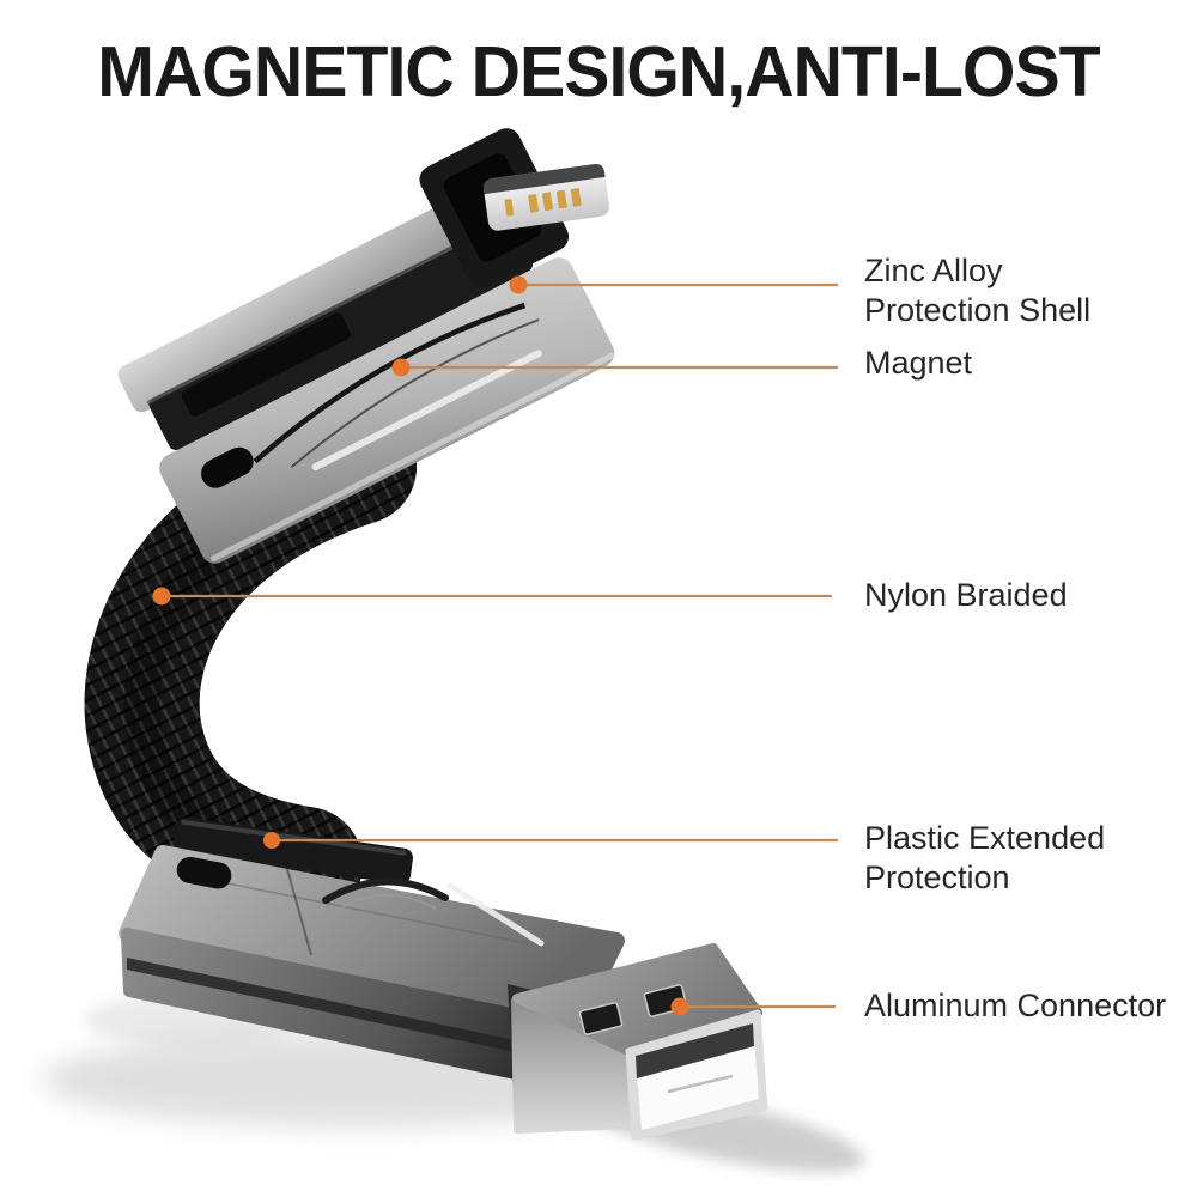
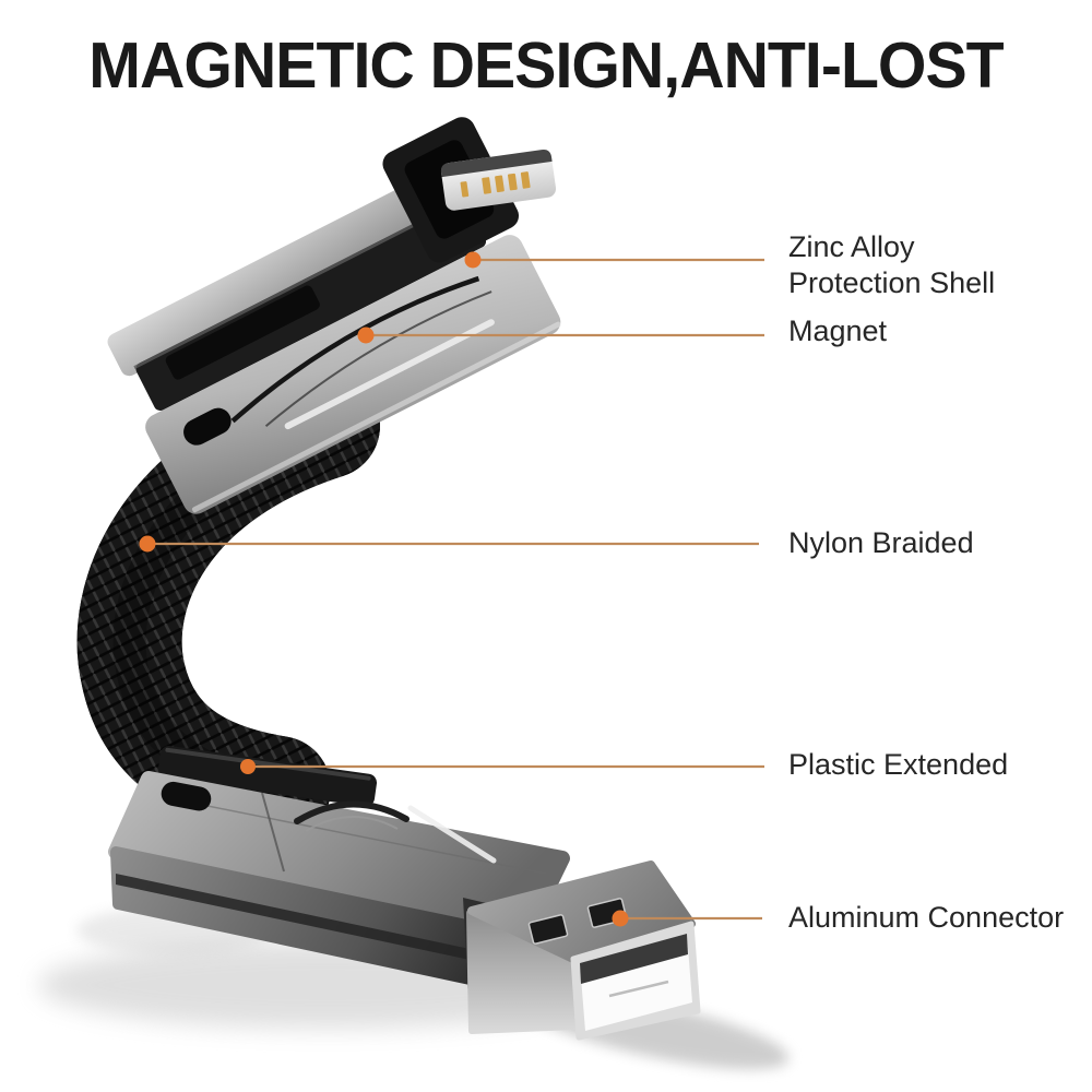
  MAGNETIC DESIGN,ANTI-LOST
  Zinc Alloy
  Protection Shell
  Magnet
  Nylon Braided
  Plastic Extended
- Protection
  Aluminum Connector
